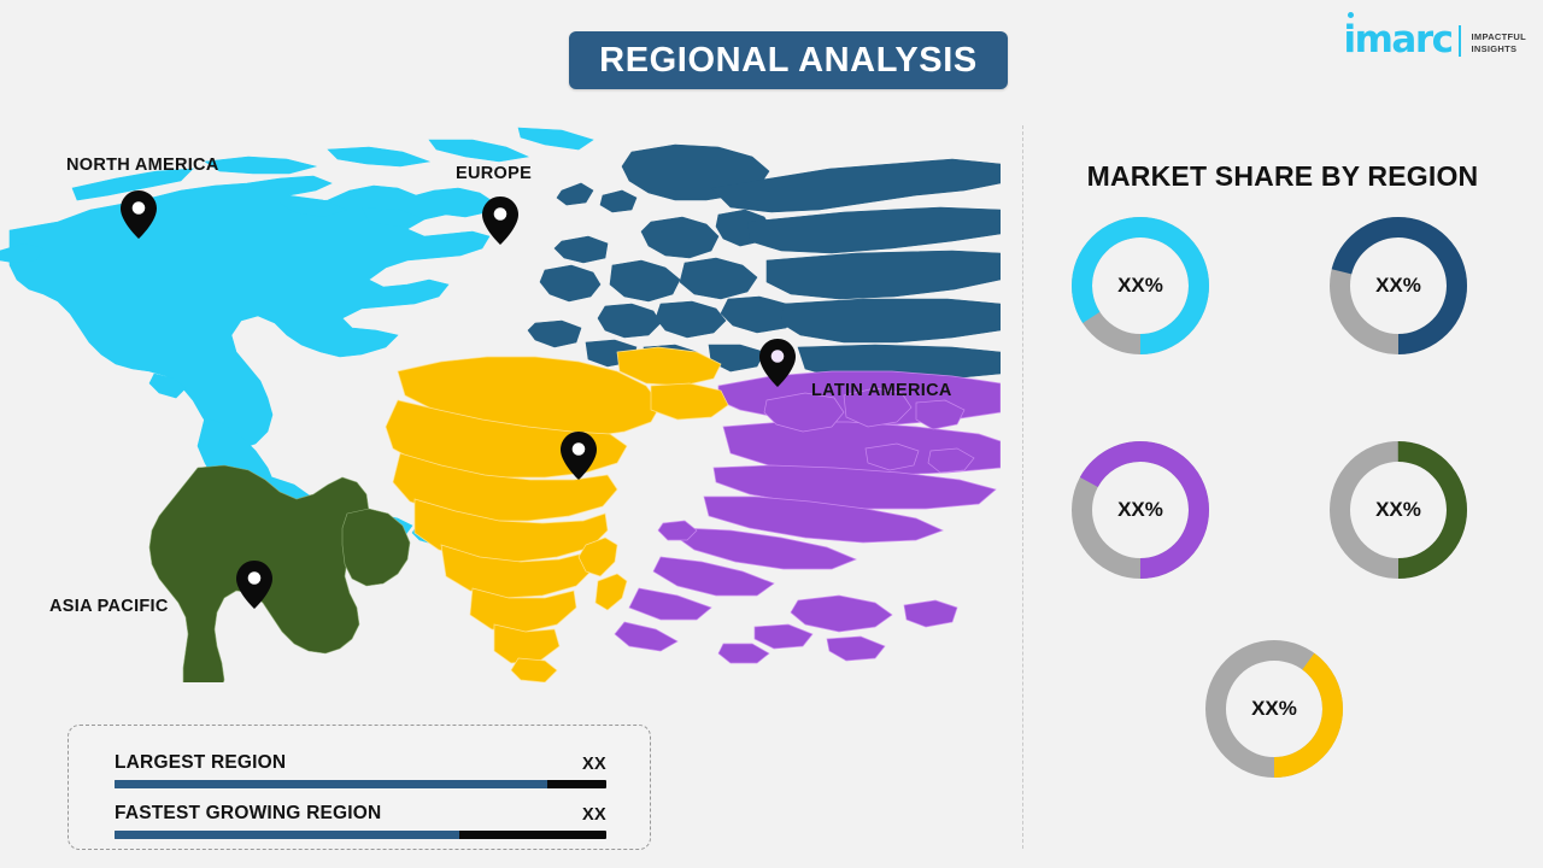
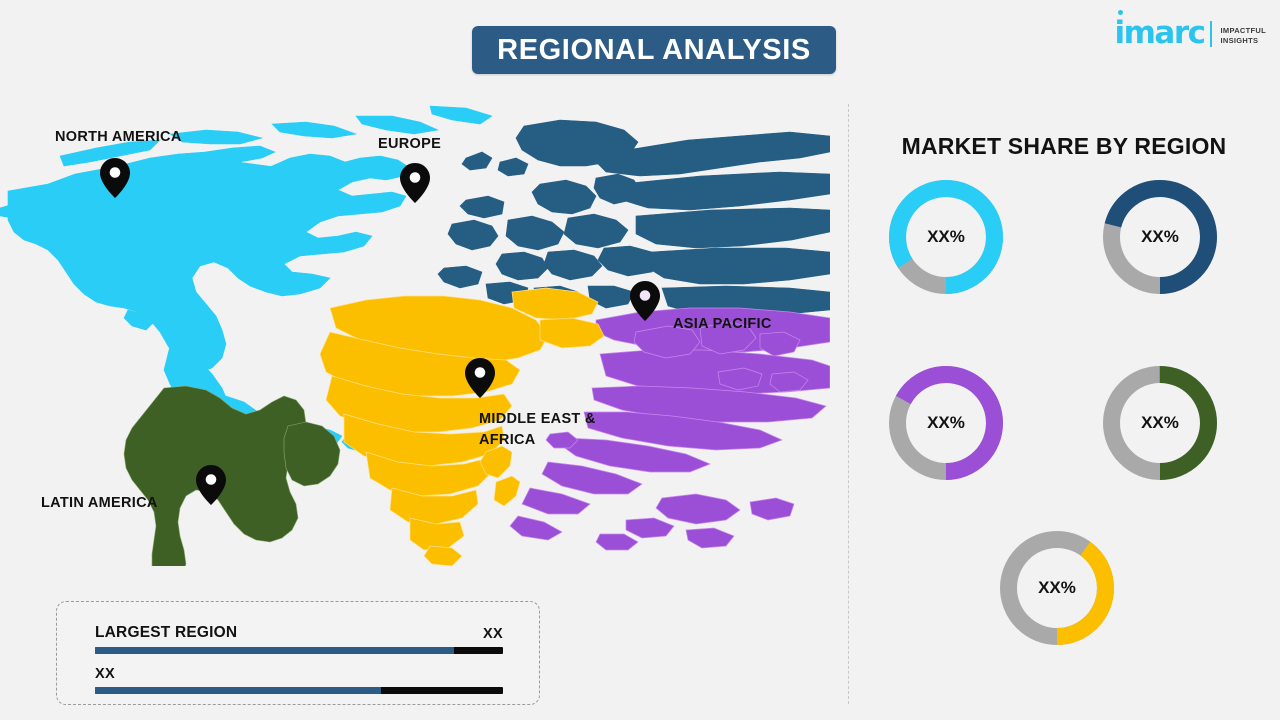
  REGIONAL ANALYSIS
  imarc
  IMPACTFUL
  INSIGHTS
  NORTH AMERICA
  EUROPE
- LATIN AMERICA
+ ASIA PACIFIC
+ MIDDLE EAST &
+ AFRICA
- ASIA PACIFIC
+ LATIN AMERICA
  LARGEST REGION
  XX
- FASTEST GROWING REGION
  XX
  MARKET SHARE BY REGION
  XX%
  XX%
  XX%
  XX%
  XX%
